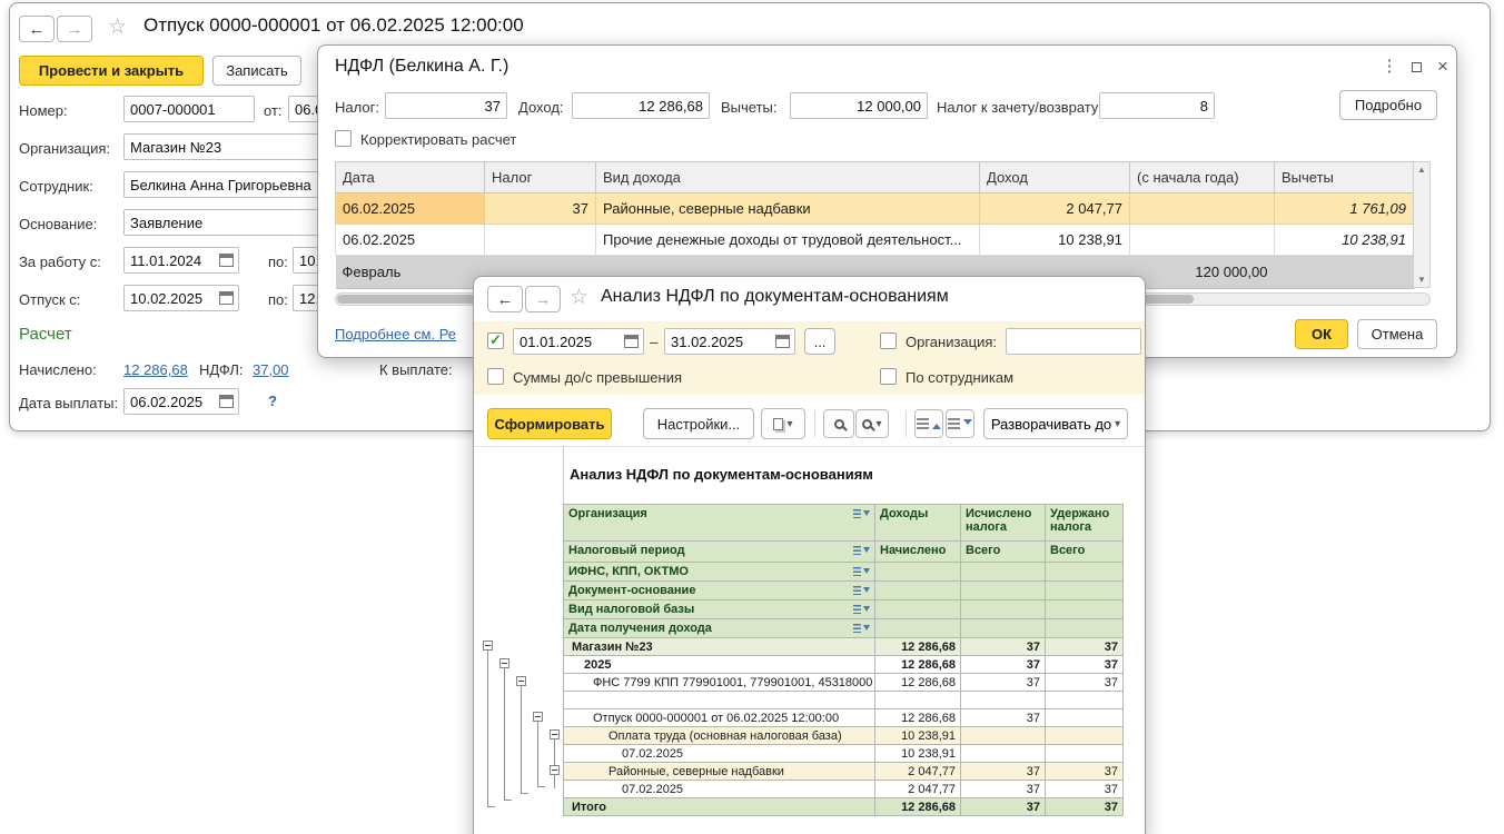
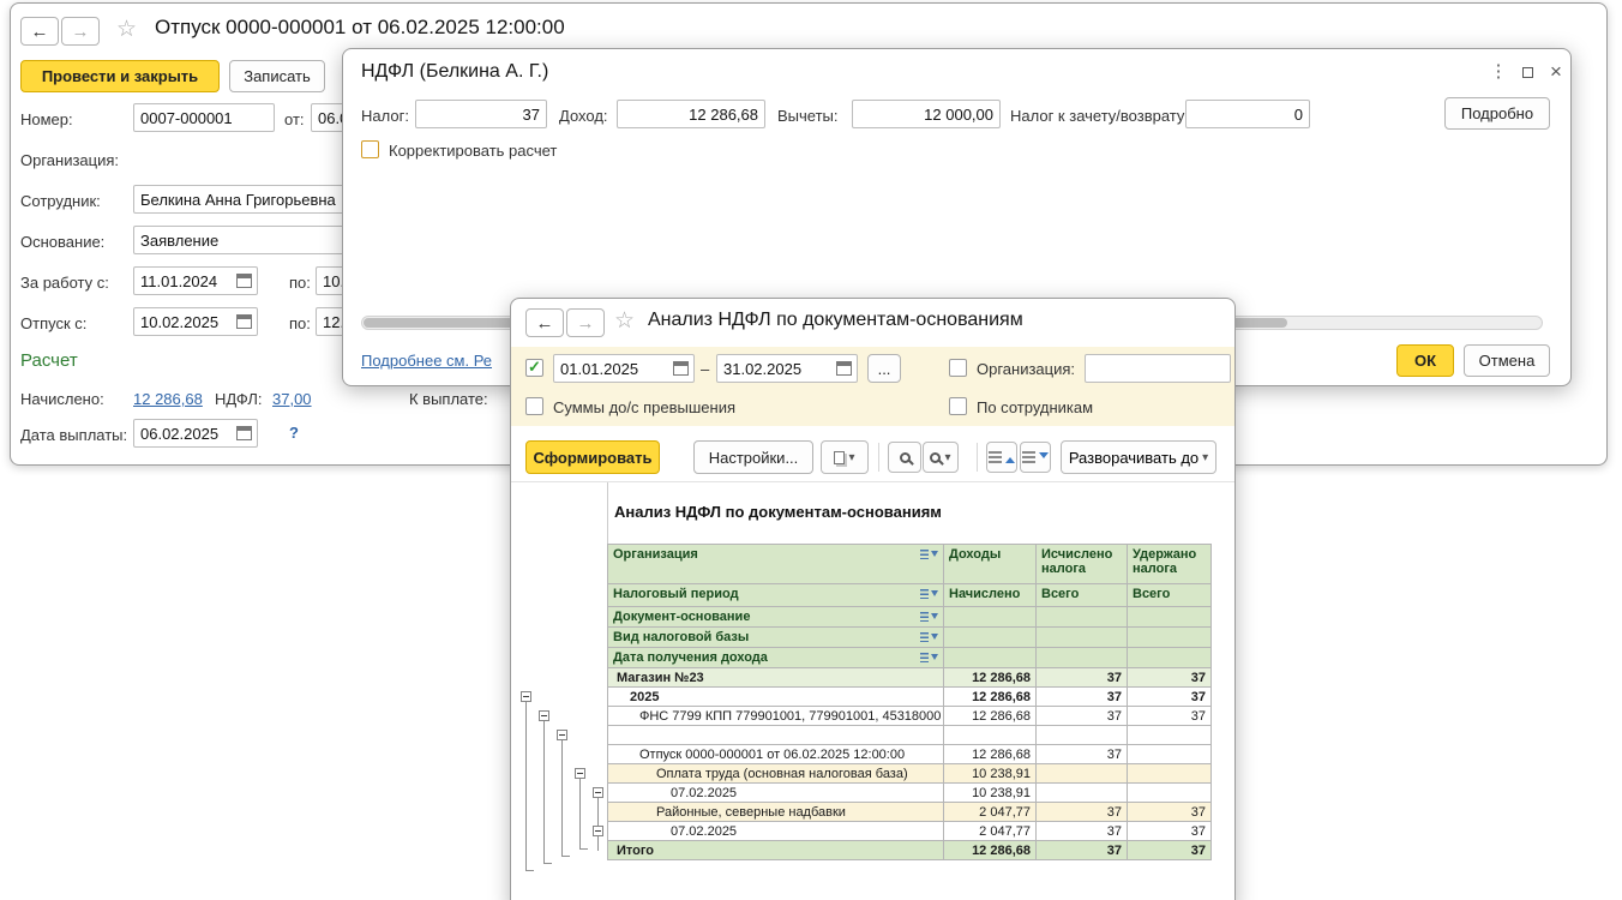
  ←
  →
  ☆
  Отпуск 0000-000001 от 06.02.2025 12:00:00
  Провести и закрыть
  Записать
  Номер:
  0007-000001
  от:
  06.
  Организация:
- Магазин №23
  Сотрудник:
  Белкина Анна Григорьевна
  Основание:
  Заявление
  За работу с:
  11.01.2024
  по:
  Отпуск с:
  10.02.2025
  по:
  Расчет
  Начислено:
  12 286,68
  НДФЛ:
  37,00
  К выплате:
  Дата выплаты:
  06.02.2025
  ?
  НДФЛ (Белкина А. Г.)
  ⋮
  ×
  Налог:
  37
  Доход:
  12 286,68
  Вычеты:
  12 000,00
  Налог к зачету/возврату
- 8
+ 0
  Подробно
  Корректировать расчет
- Дата	Налог	Вид дохода	Доход	(с начала года)	Вычеты
- 06.02.2025	37	Районные, северные надбавки	2 047,77		1 761,09
- 06.02.2025		Прочие денежные доходы от трудовой деятельност...	10 238,91		10 238,91
- Февраль		120 000,00
- ▲
- ▼
  Подробнее см. Ре
  ОК
  Отмена
  ←
  →
  ☆
  Анализ НДФЛ по документам-основаниям
  ✓
  01.01.2025
  –
  31.02.2025
  ...
  Организация:
  Суммы до/с превышения
  По сотрудникам
  Сформировать
  Настройки...
  ▾
  ▾
  Разворачивать до
  ▾
  Анализ НДФЛ по документам-основаниям
  Организация	Доходы	Исчислено налога	Удержано налога
  Налоговый период	Начислено	Всего	Всего
- ИФНС, КПП, ОКТМО
  Документ-основание
  Вид налоговой базы
  Дата получения дохода
  Магазин №23	12 286,68	37	37
  2025	12 286,68	37	37
  ФНС 7799 КПП 779901001, 779901001, 45318000	12 286,68	37	37
  Отпуск 0000-000001 от 06.02.2025 12:00:00	12 286,68	37
  Оплата труда (основная налоговая база)	10 238,91
  07.02.2025	10 238,91
  Районные, северные надбавки	2 047,77	37	37
  07.02.2025	2 047,77	37	37
  Итого	12 286,68	37	37
